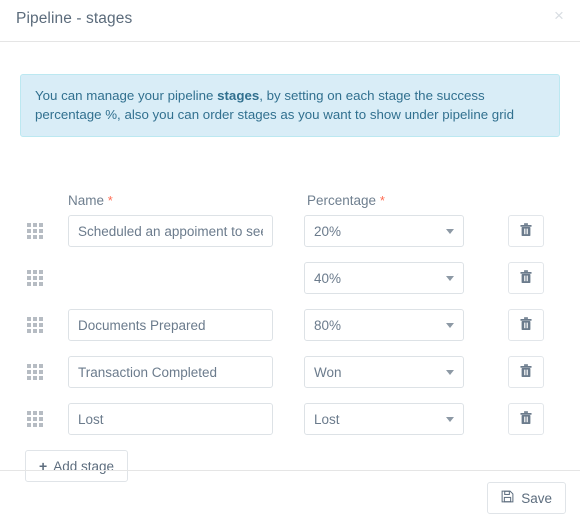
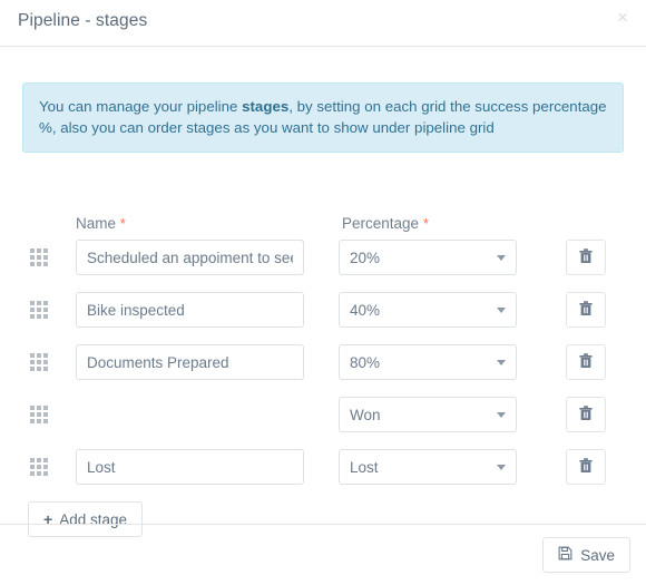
  Pipeline - stages
  ×
- You can manage your pipeline stages, by setting on each stage the success percentage %, also you can order stages as you want to show under pipeline grid
+ You can manage your pipeline stages, by setting on each grid the success percentage %, also you can order stages as you want to show under pipeline grid
  Name *
  Percentage *
  Scheduled an appoiment to se
  20%
+ Bike inspected
  40%
  Documents Prepared
  80%
- Transaction Completed
  Won
  Lost
  Lost
  +
  Add stage
  Save
